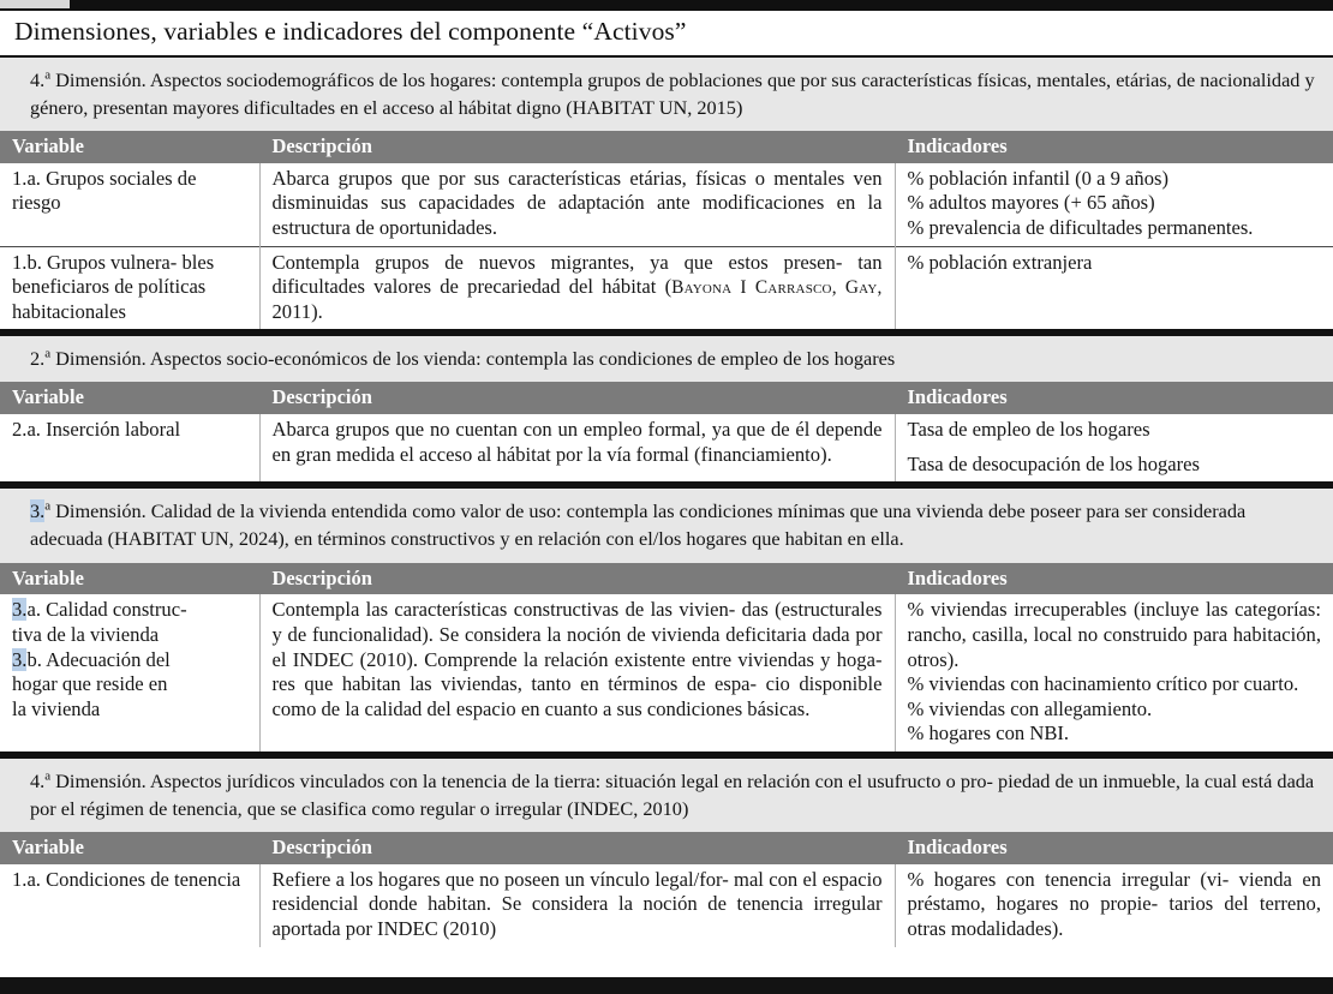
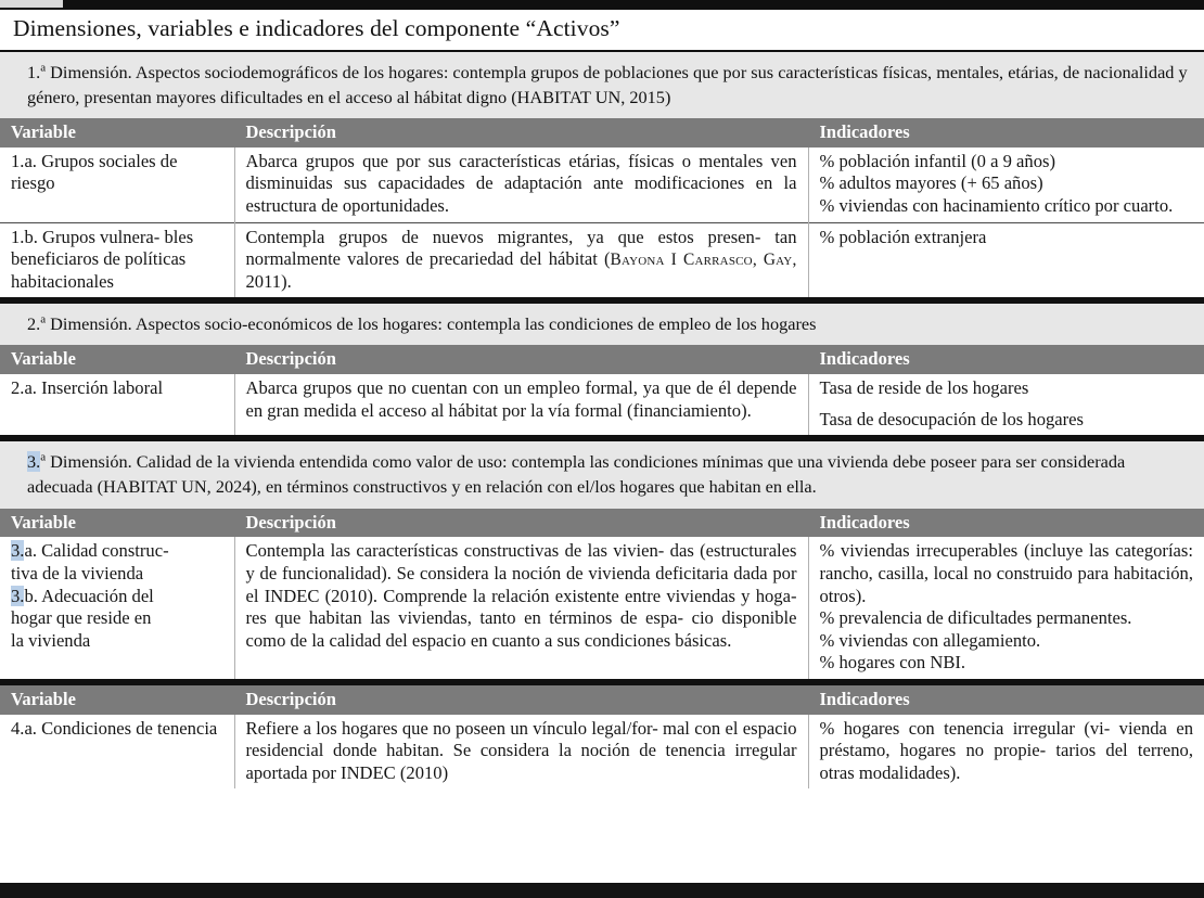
  Dimensiones, variables e indicadores del componente “Activos”
- 4.a Dimensión. Aspectos sociodemográficos de los hogares: contempla grupos de poblaciones que por sus características físicas, mentales, etárias, de nacionalidad y género, presentan mayores dificultades en el acceso al hábitat digno (HABITAT UN, 2015)
+ 1.a Dimensión. Aspectos sociodemográficos de los hogares: contempla grupos de poblaciones que por sus características físicas, mentales, etárias, de nacionalidad y género, presentan mayores dificultades en el acceso al hábitat digno (HABITAT UN, 2015)
  Variable	Descripción	Indicadores
- 1.a. Grupos sociales de riesgo	Abarca grupos que por sus características etárias, físicas o mentales ven disminuidas sus capacidades de adaptación ante modificaciones en la estructura de oportunidades.	% población infantil (0 a 9 años) % adultos mayores (+ 65 años) % prevalencia de dificultades permanentes.
+ 1.a. Grupos sociales de riesgo	Abarca grupos que por sus características etárias, físicas o mentales ven disminuidas sus capacidades de adaptación ante modificaciones en la estructura de oportunidades.	% población infantil (0 a 9 años) % adultos mayores (+ 65 años) % viviendas con hacinamiento crítico por cuarto.
- 1.b. Grupos vulnera- bles beneficiaros de políticas habitacionales	Contempla grupos de nuevos migrantes, ya que estos presen- tan dificultades valores de precariedad del hábitat (Bayona I Carrasco, Gay, 2011).	% población extranjera
+ 1.b. Grupos vulnera- bles beneficiaros de políticas habitacionales	Contempla grupos de nuevos migrantes, ya que estos presen- tan normalmente valores de precariedad del hábitat (Bayona I Carrasco, Gay, 2011).	% población extranjera
- 2.a Dimensión. Aspectos socio-económicos de los vienda: contempla las condiciones de empleo de los hogares
+ 2.a Dimensión. Aspectos socio-económicos de los hogares: contempla las condiciones de empleo de los hogares
  Variable	Descripción	Indicadores
- 2.a. Inserción laboral	Abarca grupos que no cuentan con un empleo formal, ya que de él depende en gran medida el acceso al hábitat por la vía formal (financiamiento).	Tasa de empleo de los hogares Tasa de desocupación de los hogares
+ 2.a. Inserción laboral	Abarca grupos que no cuentan con un empleo formal, ya que de él depende en gran medida el acceso al hábitat por la vía formal (financiamiento).	Tasa de reside de los hogares Tasa de desocupación de los hogares
  3.a Dimensión. Calidad de la vivienda entendida como valor de uso: contempla las condiciones mínimas que una vivienda debe poseer para ser considerada adecuada (HABITAT UN, 2024), en términos constructivos y en relación con el/los hogares que habitan en ella.
  Variable	Descripción	Indicadores
- 3.a. Calidad construc- tiva de la vivienda 3.b. Adecuación del hogar que reside en la vivienda	Contempla las características constructivas de las vivien- das (estructurales y de funcionalidad). Se considera la noción de vivienda deficitaria dada por el INDEC (2010). Comprende la relación existente entre viviendas y hoga- res que habitan las viviendas, tanto en términos de espa- cio disponible como de la calidad del espacio en cuanto a sus condiciones básicas.	% viviendas irrecuperables (incluye las categorías: rancho, casilla, local no construido para habitación, otros). % viviendas con hacinamiento crítico por cuarto. % viviendas con allegamiento. % hogares con NBI.
+ 3.a. Calidad construc- tiva de la vivienda 3.b. Adecuación del hogar que reside en la vivienda	Contempla las características constructivas de las vivien- das (estructurales y de funcionalidad). Se considera la noción de vivienda deficitaria dada por el INDEC (2010). Comprende la relación existente entre viviendas y hoga- res que habitan las viviendas, tanto en términos de espa- cio disponible como de la calidad del espacio en cuanto a sus condiciones básicas.	% viviendas irrecuperables (incluye las categorías: rancho, casilla, local no construido para habitación, otros). % prevalencia de dificultades permanentes. % viviendas con allegamiento. % hogares con NBI.
- 4.a Dimensión. Aspectos jurídicos vinculados con la tenencia de la tierra: situación legal en relación con el usufructo o pro- piedad de un inmueble, la cual está dada por el régimen de tenencia, que se clasifica como regular o irregular (INDEC, 2010)
  Variable	Descripción	Indicadores
- 1.a. Condiciones de tenencia	Refiere a los hogares que no poseen un vínculo legal/for- mal con el espacio residencial donde habitan. Se considera la noción de tenencia irregular aportada por INDEC (2010)	% hogares con tenencia irregular (vi- vienda en préstamo, hogares no propie- tarios del terreno, otras modalidades).
+ 4.a. Condiciones de tenencia	Refiere a los hogares que no poseen un vínculo legal/for- mal con el espacio residencial donde habitan. Se considera la noción de tenencia irregular aportada por INDEC (2010)	% hogares con tenencia irregular (vi- vienda en préstamo, hogares no propie- tarios del terreno, otras modalidades).
